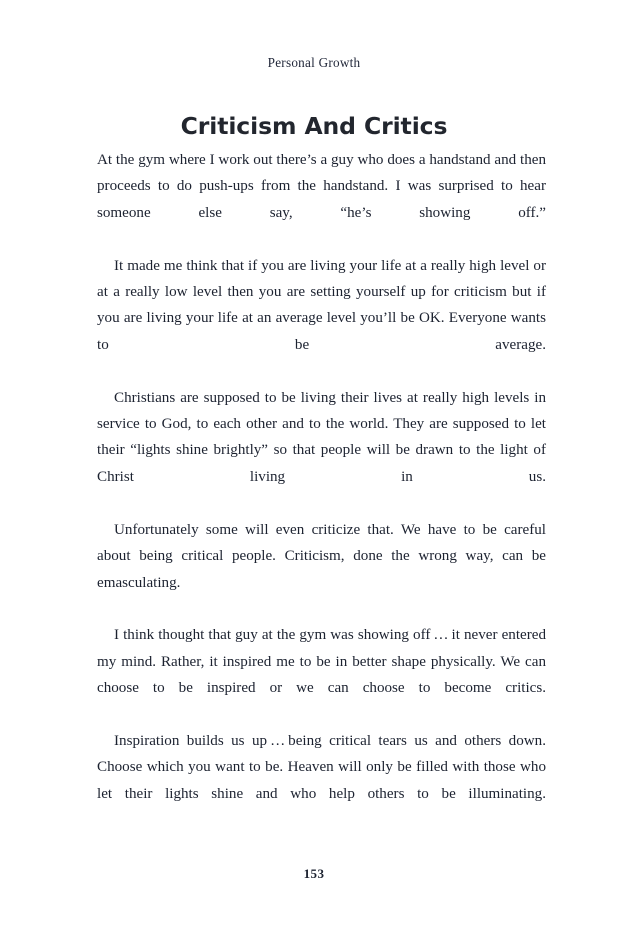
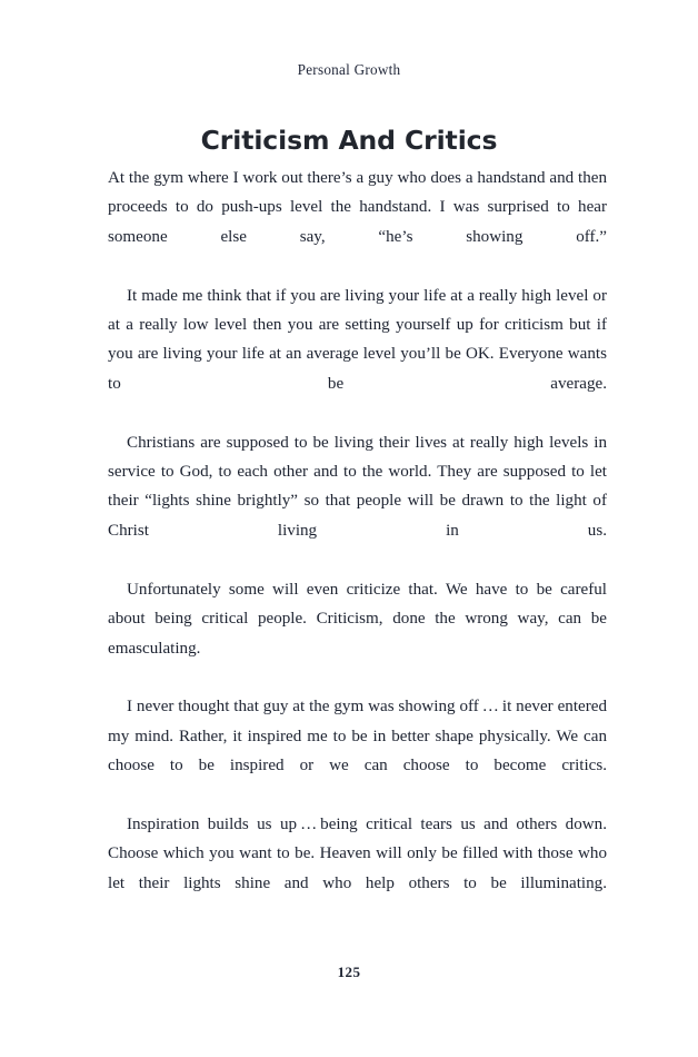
  Personal Growth
  Criticism And Critics
- At the gym where I work out there’s a guy who does a handstand and then proceeds to do push-ups from the handstand. I was surprised to hear someone else say, “he’s showing off.”
+ At the gym where I work out there’s a guy who does a handstand and then proceeds to do push-ups level the handstand. I was surprised to hear someone else say, “he’s showing off.”
  It made me think that if you are living your life at a really high level or at a really low level then you are setting yourself up for criticism but if you are living your life at an average level you’ll be OK. Everyone wants to be average.
  Christians are supposed to be living their lives at really high levels in service to God, to each other and to the world. They are supposed to let their “lights shine brightly” so that people will be drawn to the light of Christ living in us.
  Unfortunately some will even criticize that. We have to be careful about being critical people. Criticism, done the wrong way, can be emasculating.
- I think thought that guy at the gym was showing off … it never entered my mind. Rather, it inspired me to be in better shape physically. We can choose to be inspired or we can choose to become critics.
+ I never thought that guy at the gym was showing off … it never entered my mind. Rather, it inspired me to be in better shape physically. We can choose to be inspired or we can choose to become critics.
  Inspiration builds us up … being critical tears us and others down. Choose which you want to be. Heaven will only be filled with those who let their lights shine and who help others to be illuminating.
- 153
+ 125
